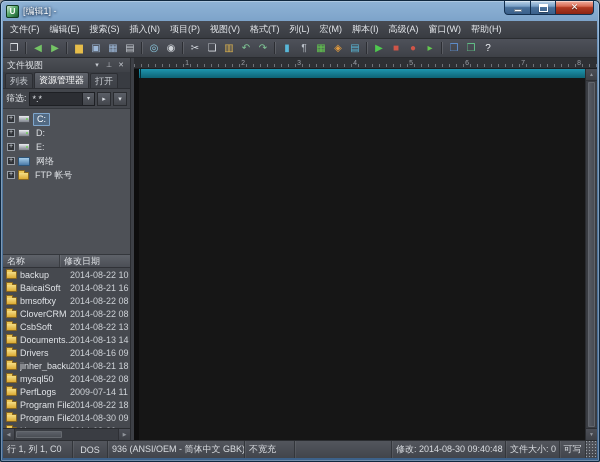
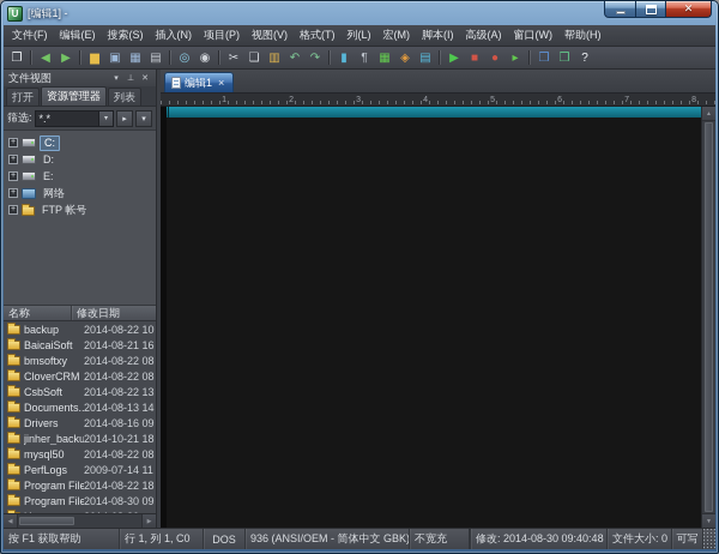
  U
  [编辑1] -
  ✕
  文件(F)
  编辑(E)
  搜索(S)
  插入(N)
  项目(P)
  视图(V)
  格式(T)
  列(L)
  宏(M)
  脚本(I)
  高级(A)
  窗口(W)
  帮助(H)
  ❐
  ◀
  ▶
  ▆
  ▣
  ▦
  ▤
  ◎
  ◉
  ✂
  ❏
  ▥
  ↶
  ↷
  ▮
  ¶
  ▦
  ◈
  ▤
  ▶
  ■
  ●
  ▸
  ❒
  ❒
  ?
  文件视图
- 列表
+ 打开
  资源管理器
- 打开
+ 列表
  筛选:
  *.*
  C:
  D:
  E:
  网络
  FTP 帐号
  名称
  修改日期
  backup
  2014-08-22 10
  BaicaiSoft
  2014-08-21 16
  bmsoftxy
  2014-08-22 08
  CloverCRM
  2014-08-22 08
  CsbSoft
  2014-08-22 13
  Documents..
  2014-08-13 14
  Drivers
  2014-08-16 09
  jinher_backu
- 2014-08-21 18
+ 2014-10-21 18
  mysql50
  2014-08-22 08
  PerfLogs
  2009-07-14 11
  Program File
  2014-08-22 18
  Program File
  2014-08-30 09
+ 编辑1
+ ×
+ 按 F1 获取帮助
  行 1, 列 1, C0
  DOS
  936 (ANSI/OEM - 简体中文 GBK)
  不宽充
  修改: 2014-08-30 09:40:48
  文件大小: 0
  可写
